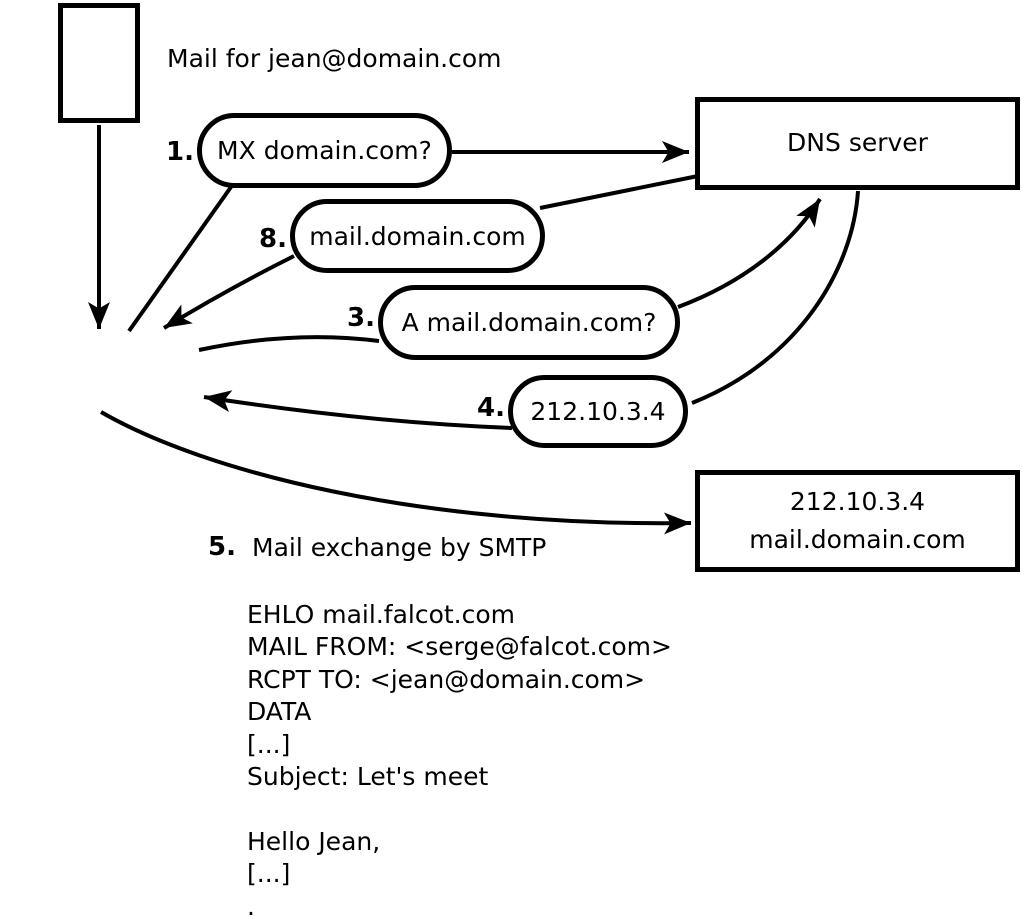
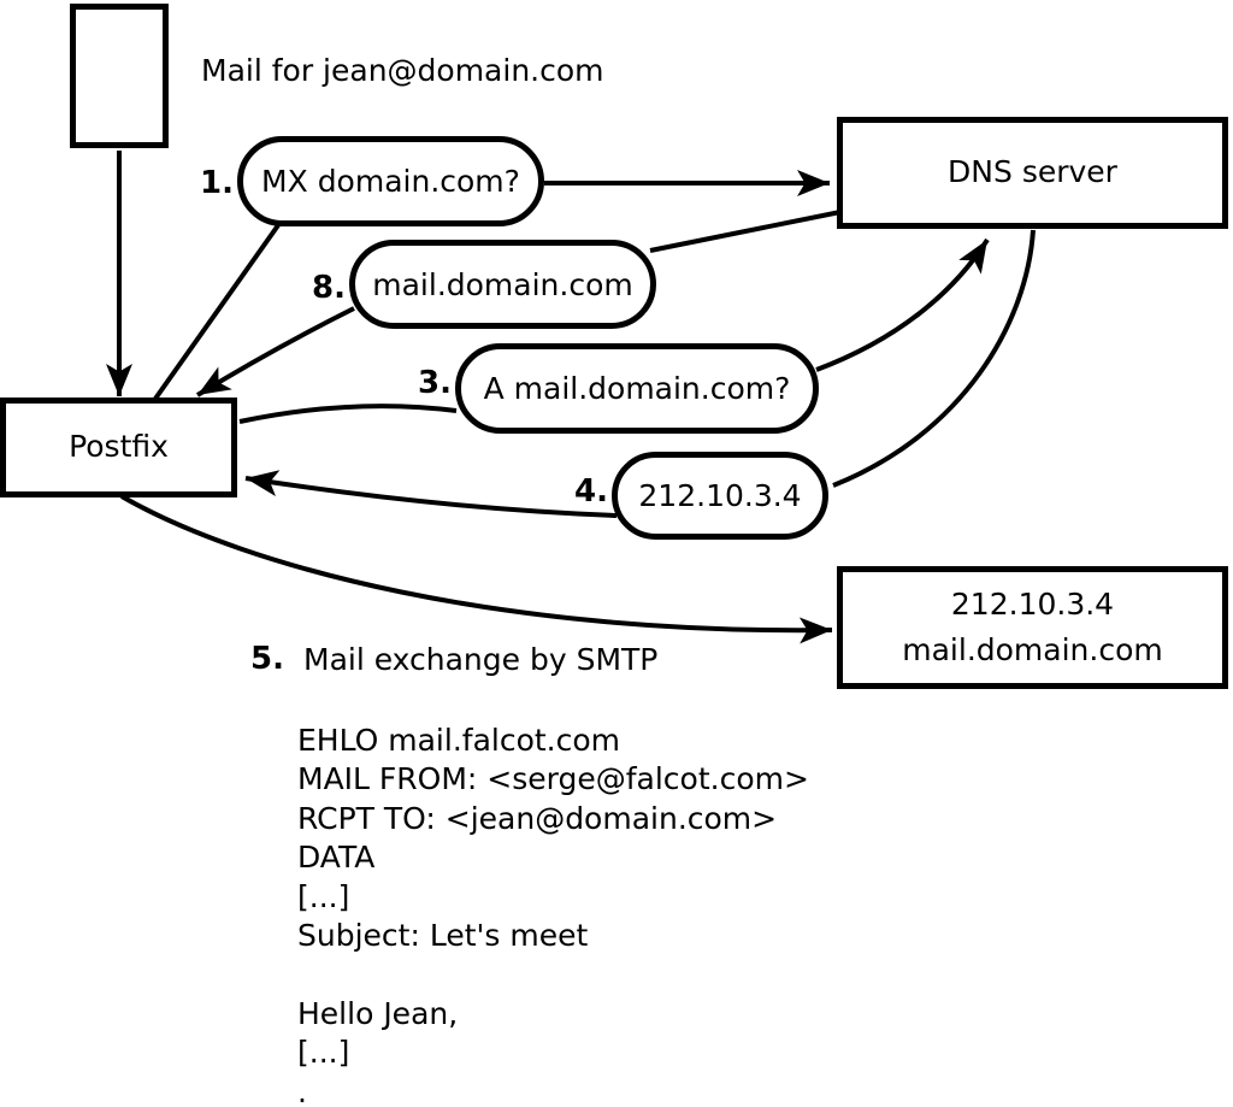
  Mail for jean@domain.com
+ Postfix
  DNS server
  212.10.3.4
  mail.domain.com
  1.
  MX domain.com?
  8.
  mail.domain.com
  3.
  A mail.domain.com?
  4.
  212.10.3.4
  5.
  Mail exchange by SMTP
  EHLO mail.falcot.com
  MAIL FROM: <serge@falcot.com>
  RCPT TO: <jean@domain.com>
  DATA
  [...]
  Subject: Let's meet
  Hello Jean,
  [...]
  .
